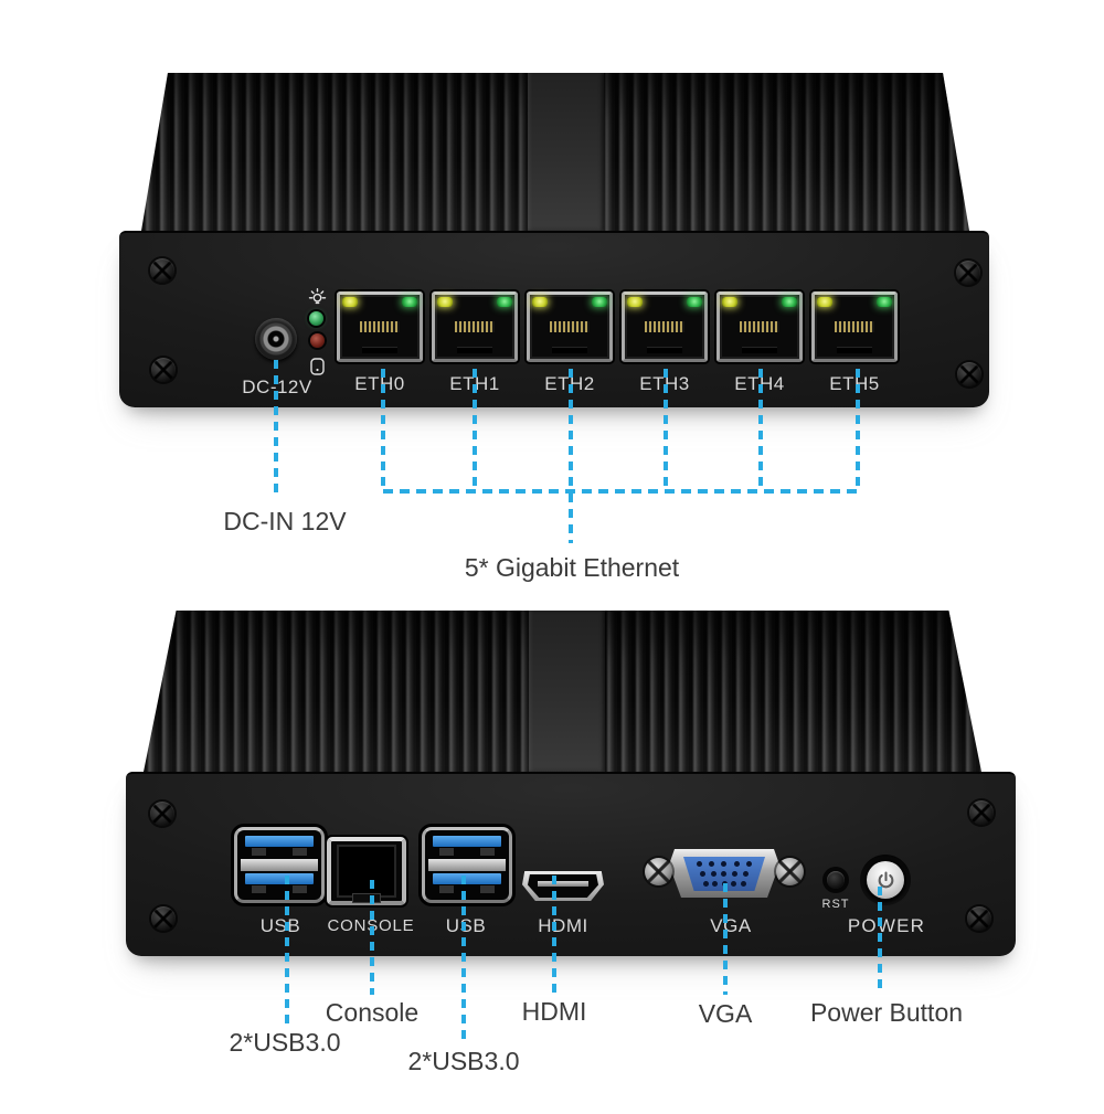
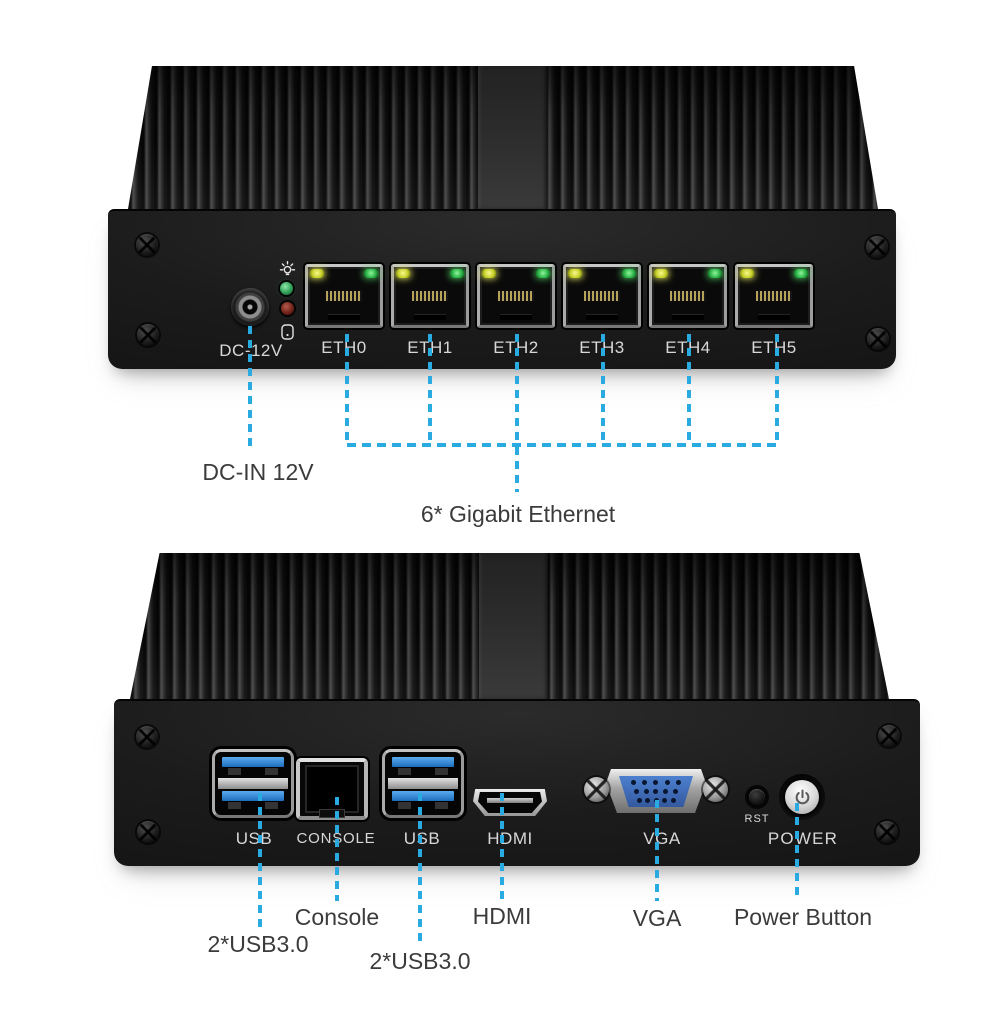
  DC12V
  ETH0
  ETH1
  ETH2
  ETH3
  ETH4
  ETH5
  DC-IN 12V
- 5* Gigabit Ethernet
+ 6* Gigabit Ethernet
  USB
  CONOLE
  USB
  HDMI
  VGA
  RST
  POWER
  2*USB3.0
  Console
  2*USB3.0
  HDMI
  VGA
  Power Button
